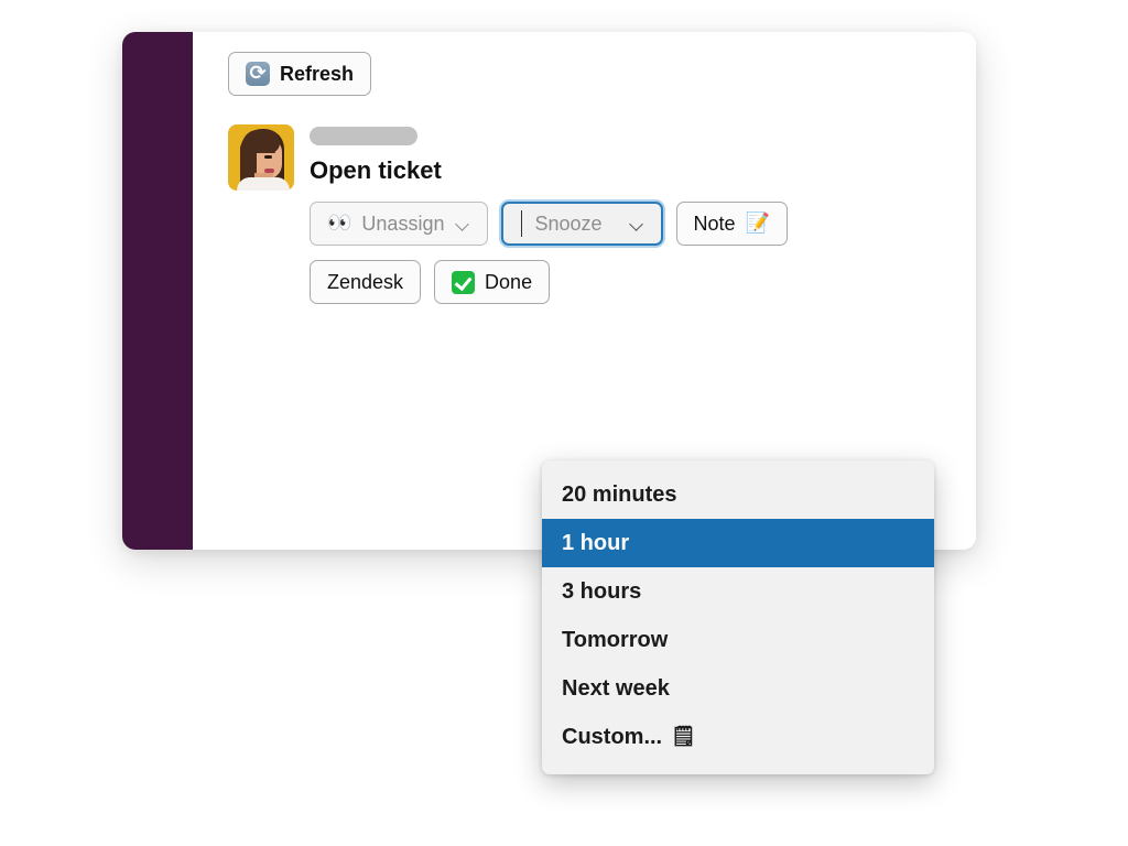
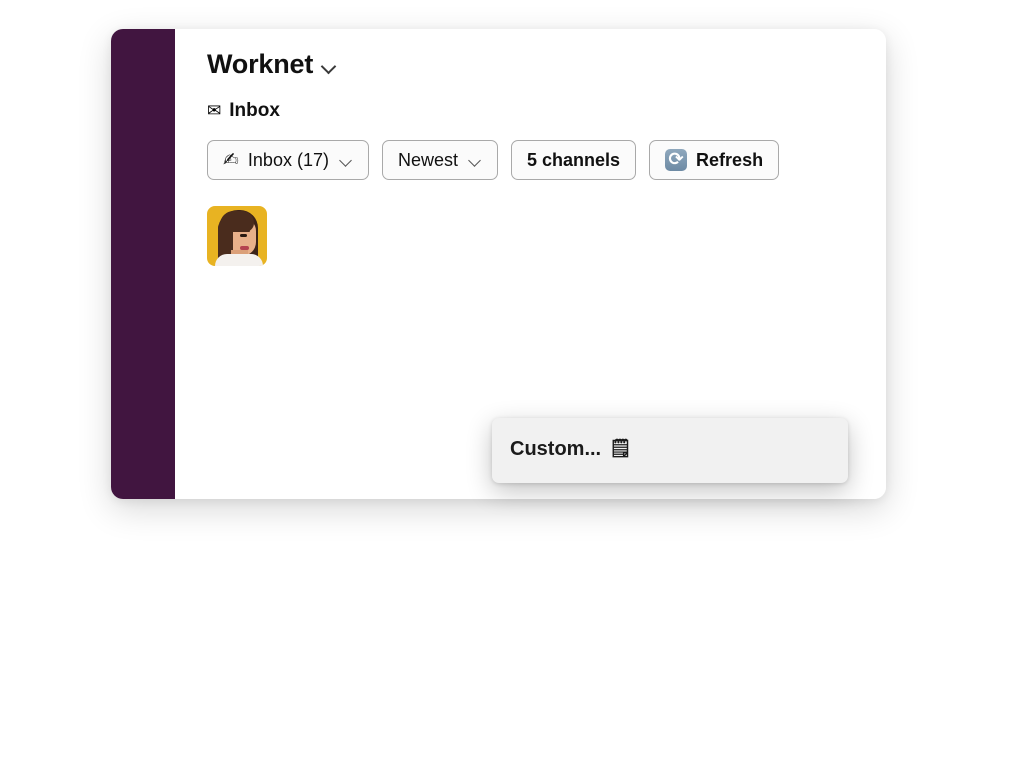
+ Worknet
+ ✉
+ Inbox
+ ✍
+ Inbox (17)
+ Newest
+ 5 channels
  Refresh
- Open ticket
- 👀
- Unassign
- Snooze
- Note
- 📝
- Zendesk
- Done
- 20 minutes
- 1 hour
- 3 hours
- Tomorrow
- Next week
  Custom...
  🗒
